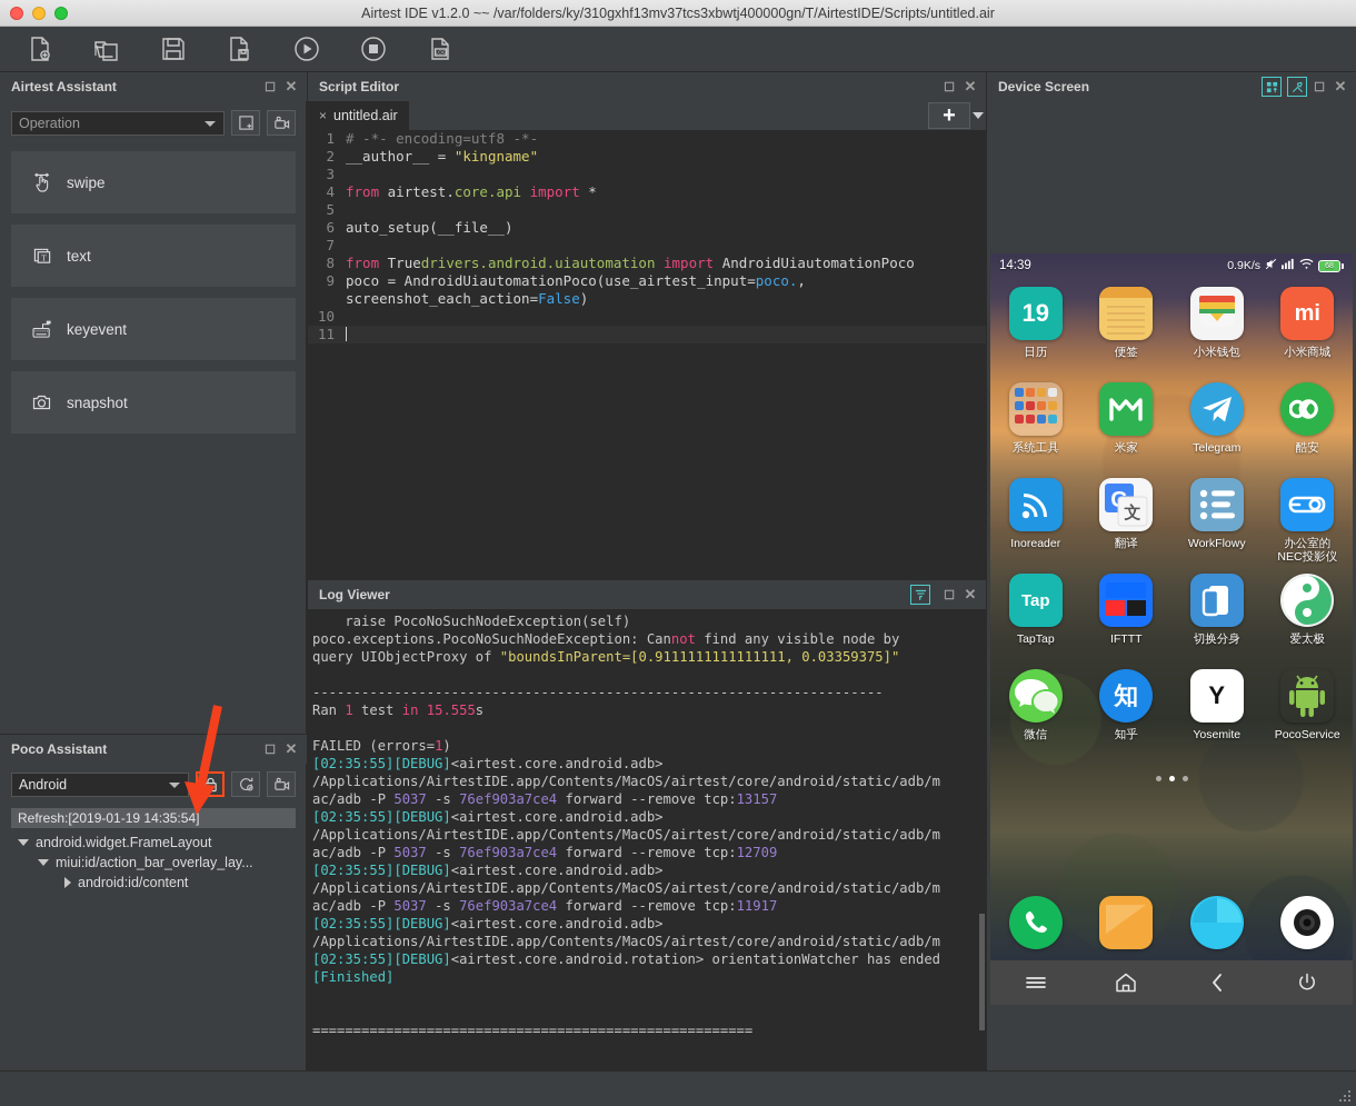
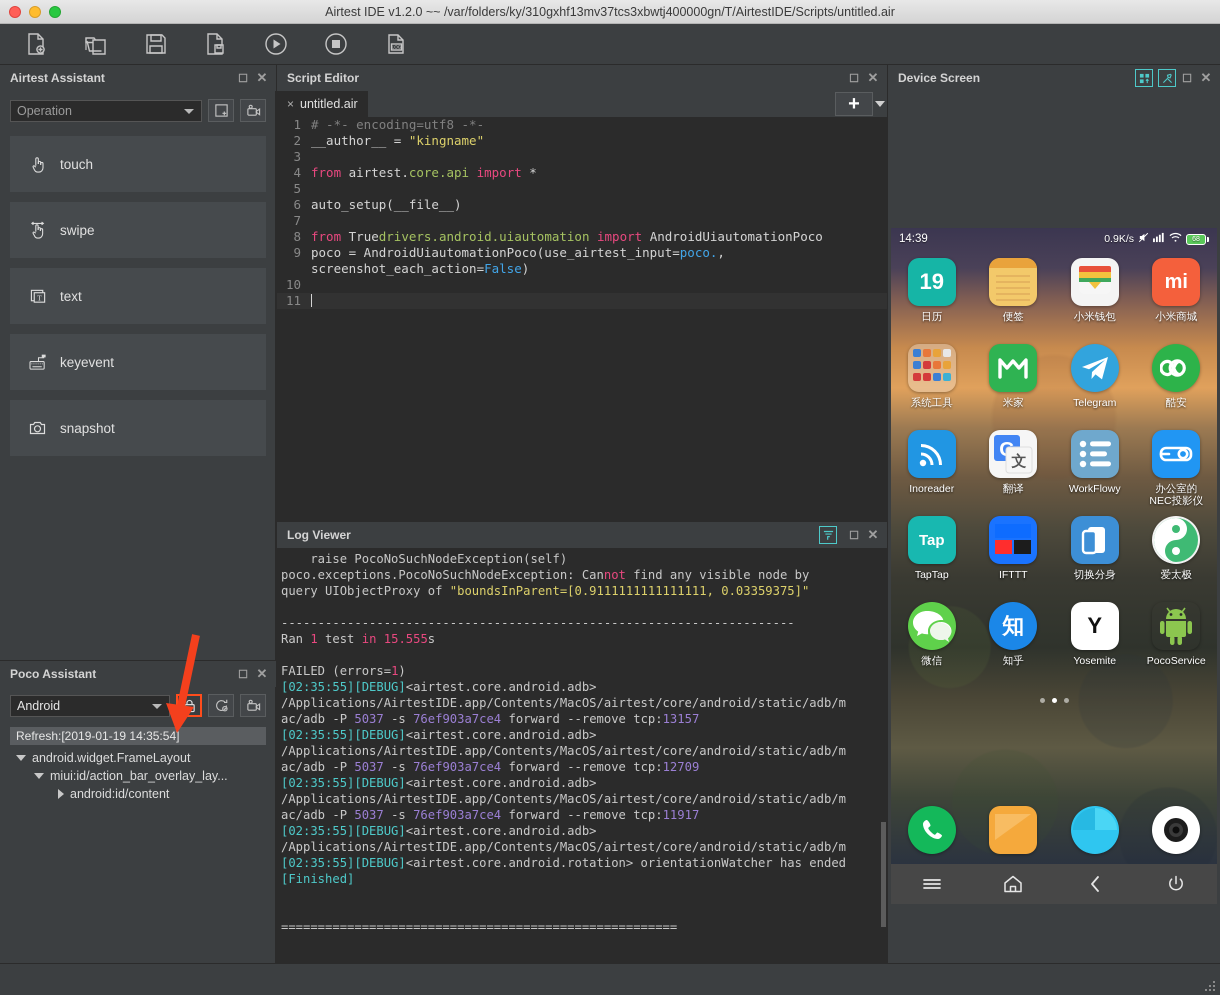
  Airtest IDE v1.2.0 ~~ /var/folders/ky/310gxhf13mv37tcs3xbwtj400000gn/T/AirtestIDE/Scripts/untitled.air
  Airtest Assistant
  ☐
  ✕
  Operation
+ touch
  swipe
  T
  text
  keyevent
  snapshot
  Poco Assistant
  ☐
  ✕
  Android
  Refresh:[2019-01-19 14:35:54]
  android.widget.FrameLayout
  miui:id/action_bar_overlay_lay...
  android:id/content
  Script Editor
  ☐
  ✕
  ×
  untitled.air
  +
  1
  # -*- encoding=utf8 -*-
  2
  __author__ = "kingname"
  3
  4
  from airtest.core.api import *
  5
  6
  auto_setup(__file__)
  7
  8
  from Truedrivers.android.uiautomation import AndroidUiautomationPoco
  9
  poco = AndroidUiautomationPoco(use_airtest_input=poco.,
  screenshot_each_action=False)
  10
  11
  Log Viewer
  ☐
  ✕
  raise PocoNoSuchNodeException(self)
  poco.exceptions.PocoNoSuchNodeException: Cannot find any visible node by
  query UIObjectProxy of "boundsInParent=[0.9111111111111111, 0.03359375]"
  ----------------------------------------------------------------------
  Ran 1 test in 15.555s
  FAILED (errors=1)
  [02:35:55][DEBUG]<airtest.core.android.adb>
  /Applications/AirtestIDE.app/Contents/MacOS/airtest/core/android/static/adb/m
  ac/adb -P 5037 -s 76ef903a7ce4 forward --remove tcp:13157
  [02:35:55][DEBUG]<airtest.core.android.adb>
  /Applications/AirtestIDE.app/Contents/MacOS/airtest/core/android/static/adb/m
  ac/adb -P 5037 -s 76ef903a7ce4 forward --remove tcp:12709
  [02:35:55][DEBUG]<airtest.core.android.adb>
  /Applications/AirtestIDE.app/Contents/MacOS/airtest/core/android/static/adb/m
  ac/adb -P 5037 -s 76ef903a7ce4 forward --remove tcp:11917
  [02:35:55][DEBUG]<airtest.core.android.adb>
  /Applications/AirtestIDE.app/Contents/MacOS/airtest/core/android/static/adb/m
  [02:35:55][DEBUG]<airtest.core.android.rotation> orientationWatcher has ended
  [Finished]
  ======================================================
  Device Screen
  ☐
  ✕
  14:39
  0.9K/s
  19
  日历
  便签
  小米钱包
  mi
  小米商城
  系统工具
  米家
  Telegram
  酷安
  Inoreader
  文
  翻译
  WorkFlowy
  办公室的
  NEC投影仪
  Tap
  TapTap
  IFTTT
  切换分身
  爱太极
  微信
  知
  知乎
  Y
  Yosemite
  PocoService
